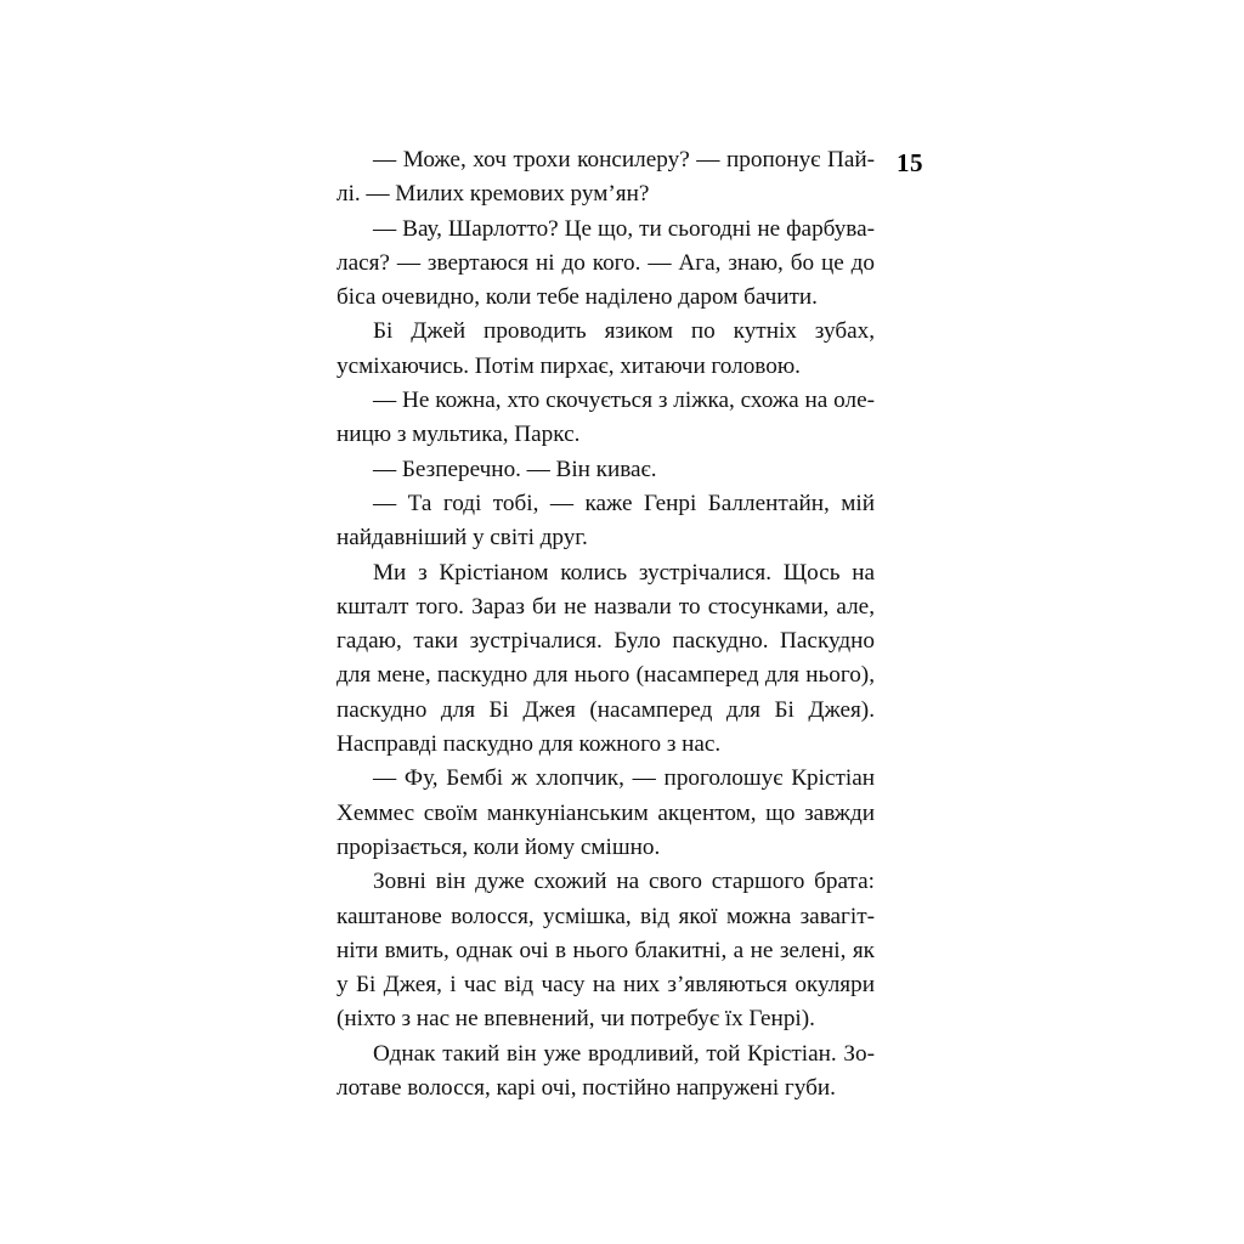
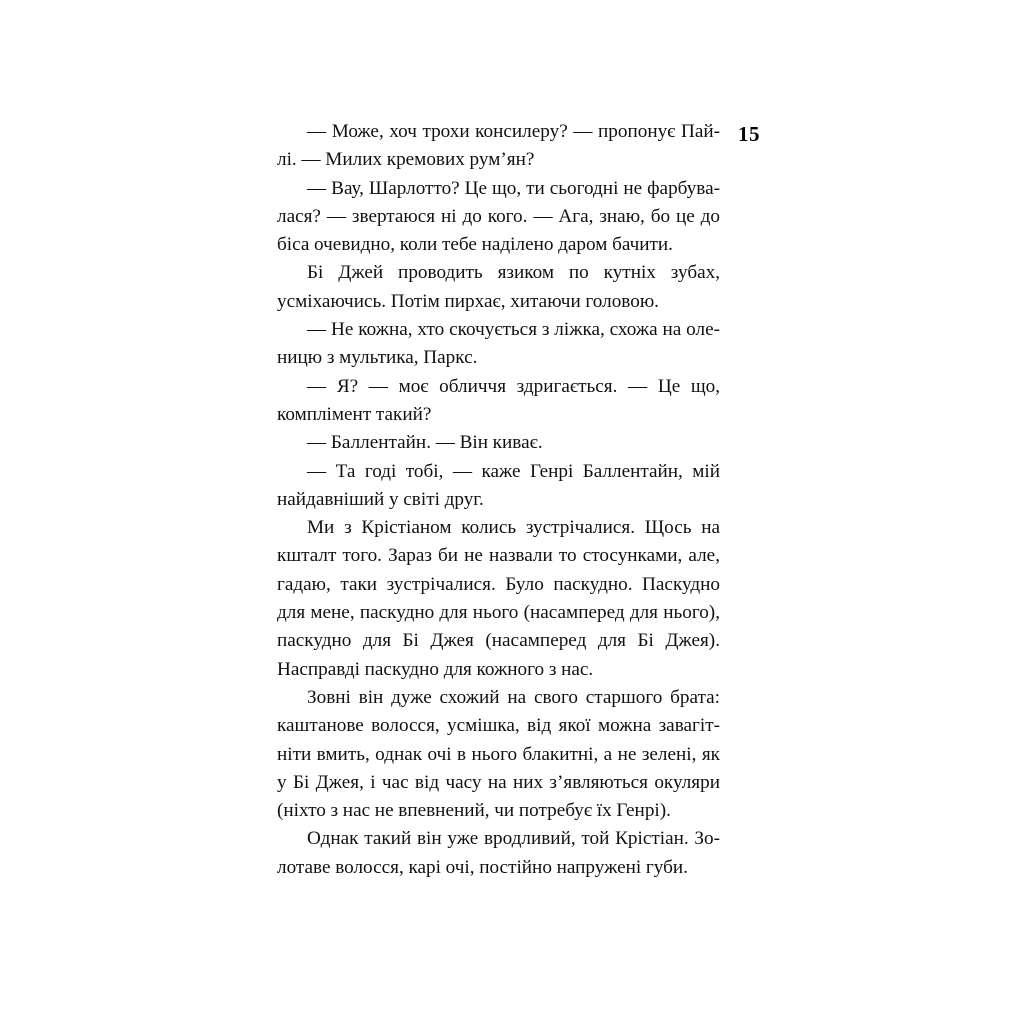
  15
  — Може, хоч трохи консилеру? — пропонує Пай­лі. — Милих кремових рум’ян?
  — Вау, Шарлотто? Це що, ти сьогодні не фарбува­лася? — звертаюся ні до кого. — Ага, знаю, бо це до біса очевидно, коли тебе наділено даром бачити.
  Бі Джей проводить язиком по кутніх зубах, усміха­ючись. Потім пирхає, хитаючи головою.
  — Не кожна, хто скочується з ліжка, схожа на оле­ницю з мультика, Паркс.
+ — Я? — моє обличчя здригається. — Це що, компл­імент такий?
- — Безперечно. — Він киває.
+ — Баллентайн. — Він киває.
  — Та годі тобі, — каже Генрі Баллентайн, мій най­давніший у світі друг.
  Ми з Крістіаном колись зустрічалися. Щось на кшталт того. Зараз би не назвали то стосунками, але, гадаю, таки зустрічалися. Було паскудно. Паскудно для мене, паскудно для нього (насамперед для нього), паскудно для Бі Джея (насамперед для Бі Джея). Насправді паскудно для кожного з нас.
- — Фу, Бембі ж хлопчик, — проголошує Крістіан Хеммес своїм манкуніанським акцентом, що завжди прорізається, коли йому смішно.
  Зовні він дуже схожий на свого старшого брата: каштанове волосся, усмішка, від якої можна завагіт­ніти вмить, однак очі в нього блакитні, а не зелені, як у Бі Джея, і час від часу на них з’являються окуляри (ніхто з нас не впевнений, чи потребує їх Генрі).
  Однак такий він уже вродливий, той Крістіан. Зо­лотаве волосся, карі очі, постійно напружені губи.
